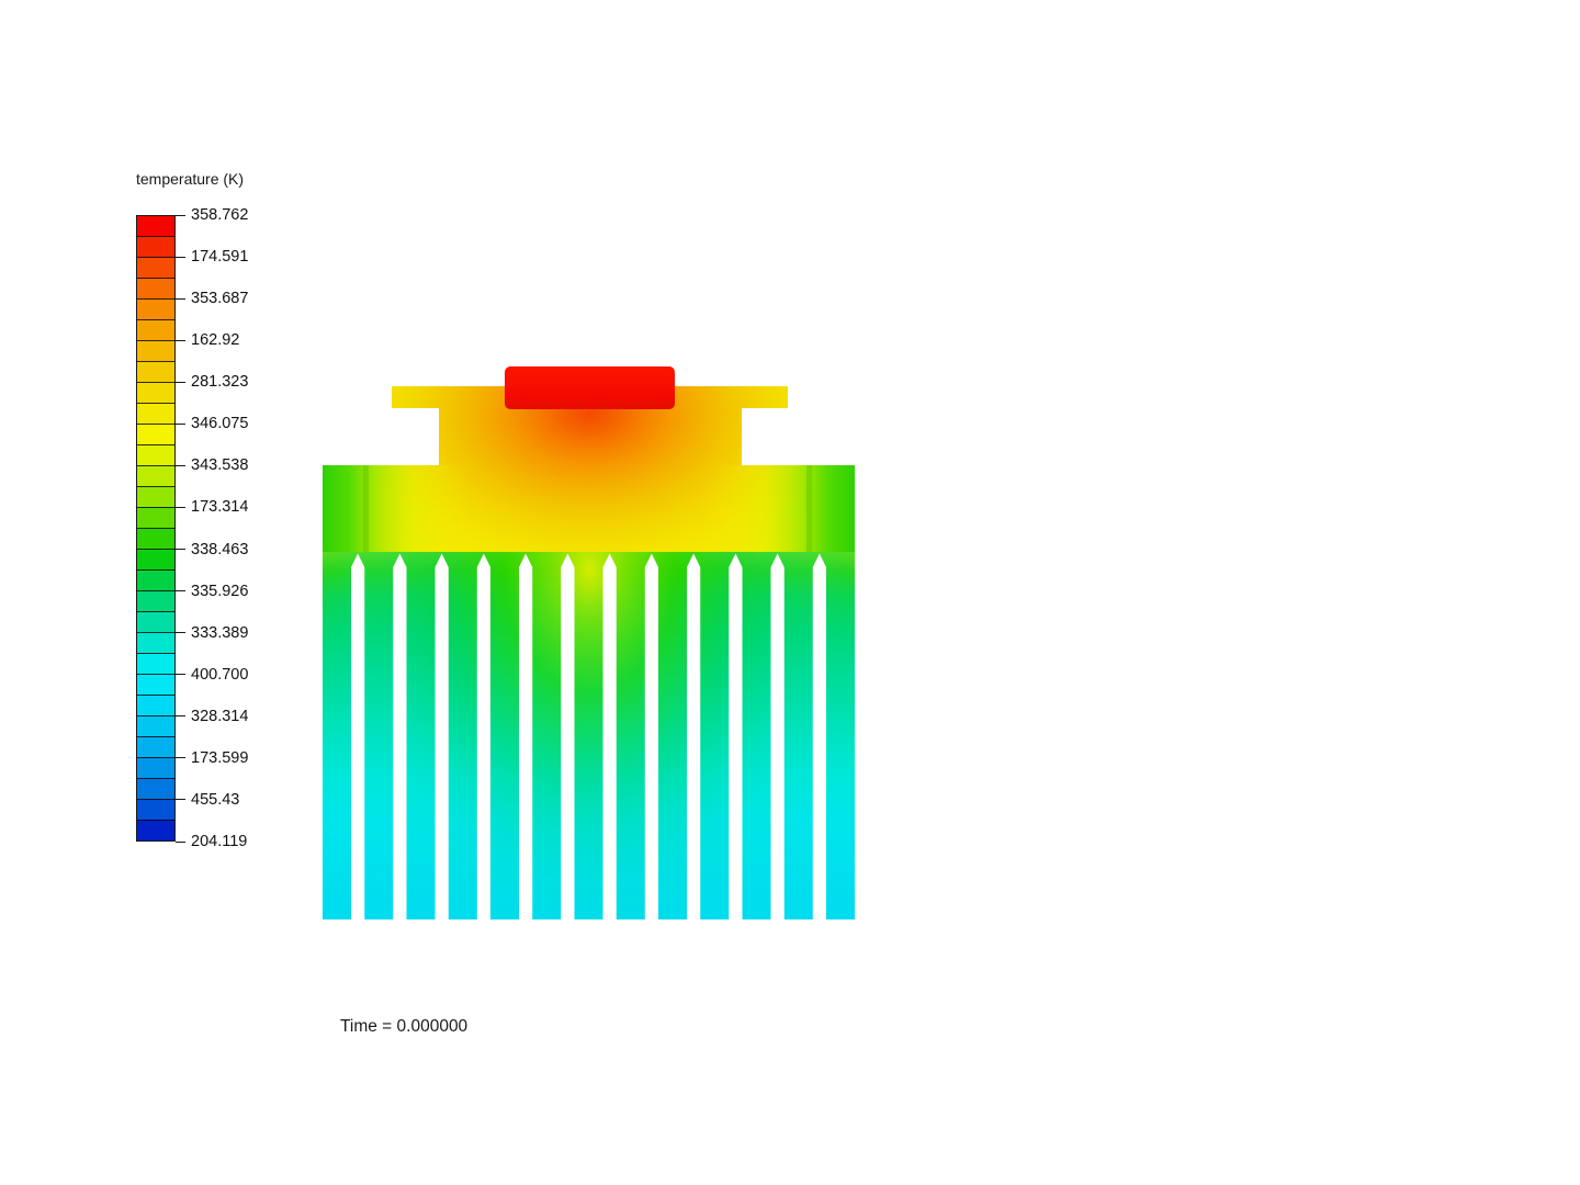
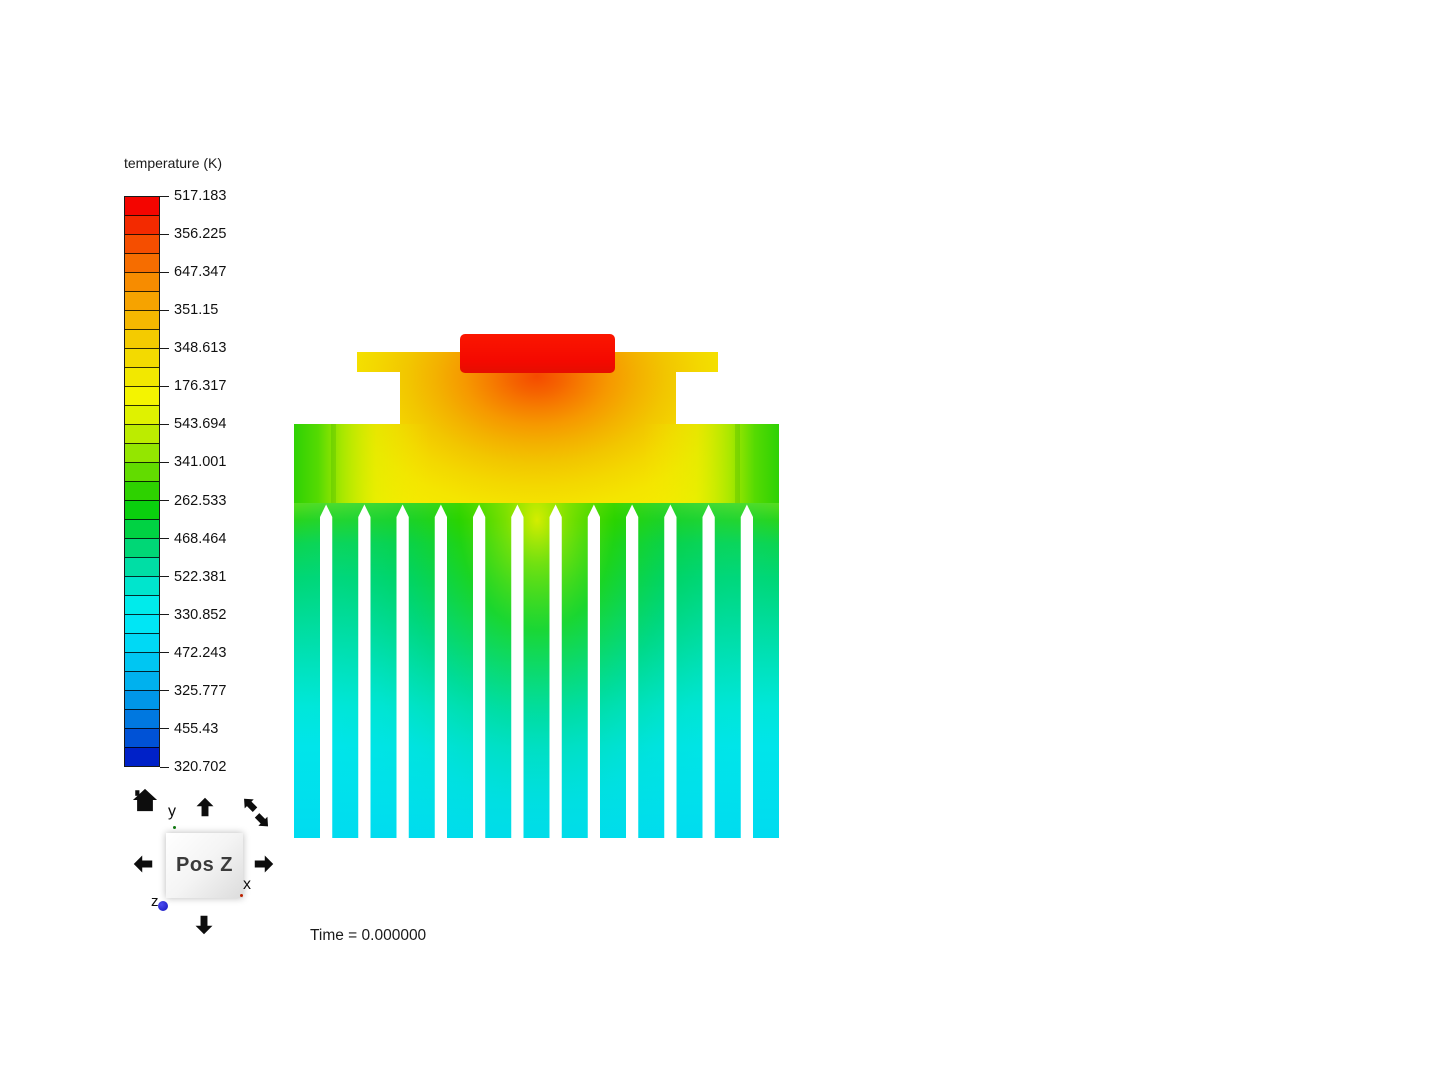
  temperature (K)
- 358.762
+ 517.183
- 174.591
+ 356.225
- 353.687
+ 647.347
- 162.92
+ 351.15
- 281.323
+ 348.613
- 346.075
+ 176.317
- 343.538
+ 543.694
- 173.314
+ 341.001
- 338.463
+ 262.533
- 335.926
+ 468.464
- 333.389
+ 522.381
- 400.700
+ 330.852
- 328.314
+ 472.243
- 173.599
+ 325.777
  455.43
- 204.119
+ 320.702
  Time = 0.000000
+ Pos Z
+ y
+ x
+ z
